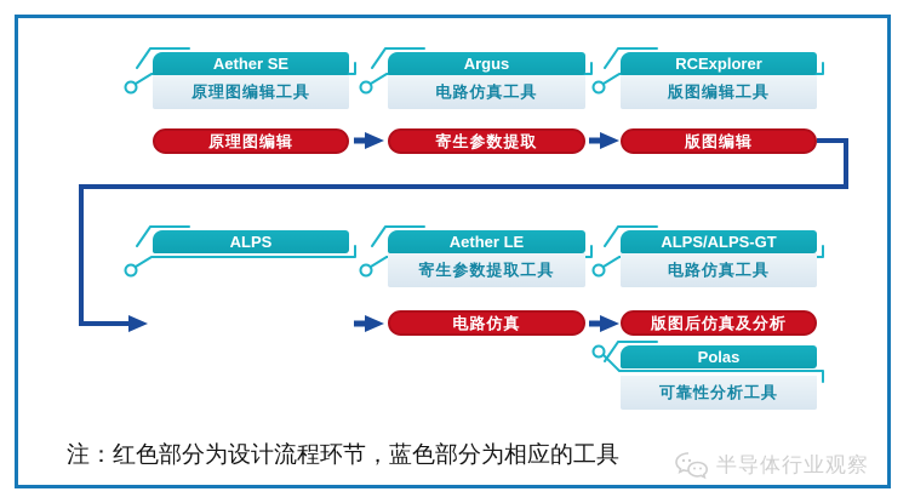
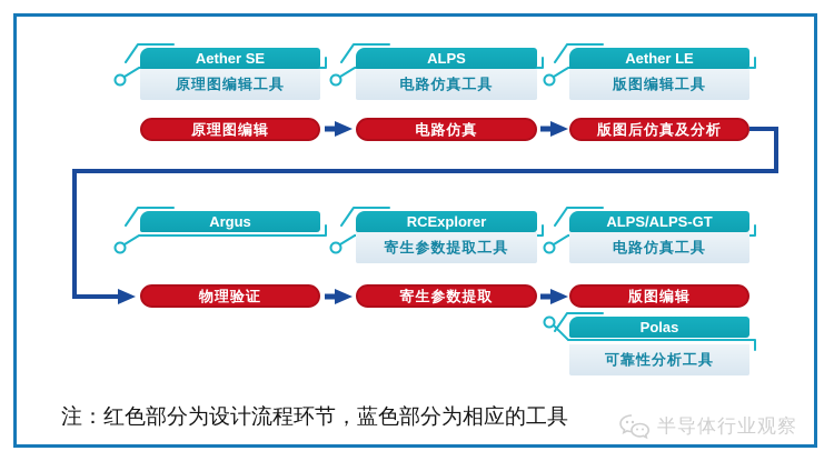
  Aether SE
  原理图编辑工具
- Argus
+ ALPS
  电路仿真工具
- RCExplorer
+ Aether LE
  版图编辑工具
  原理图编辑
- 寄生参数提取
+ 电路仿真
- 版图编辑
+ 版图后仿真及分析
- ALPS
+ Argus
- Aether LE
+ RCExplorer
  寄生参数提取工具
  ALPS/ALPS-GT
  电路仿真工具
+ 物理验证
- 电路仿真
+ 寄生参数提取
- 版图后仿真及分析
+ 版图编辑
  Polas
  可靠性分析工具
  注：红色部分为设计流程环节，蓝色部分为相应的工具
  半导体行业观察
